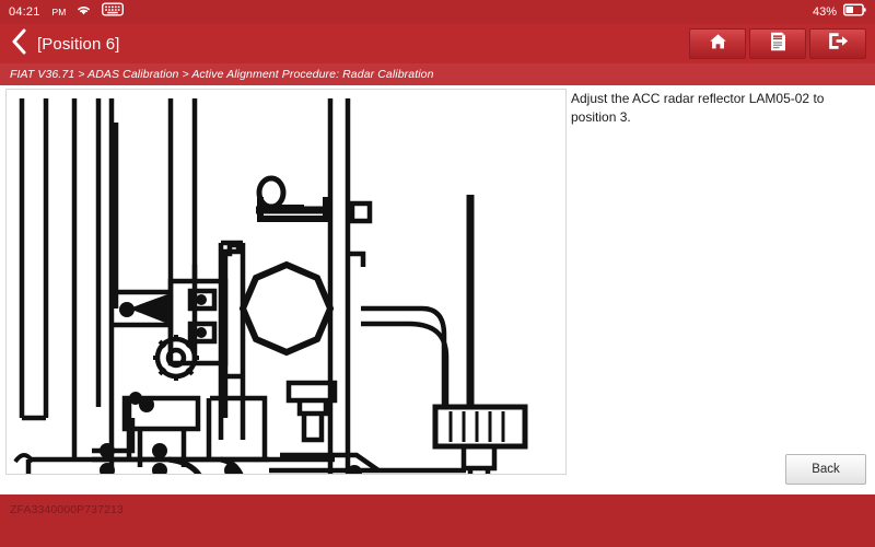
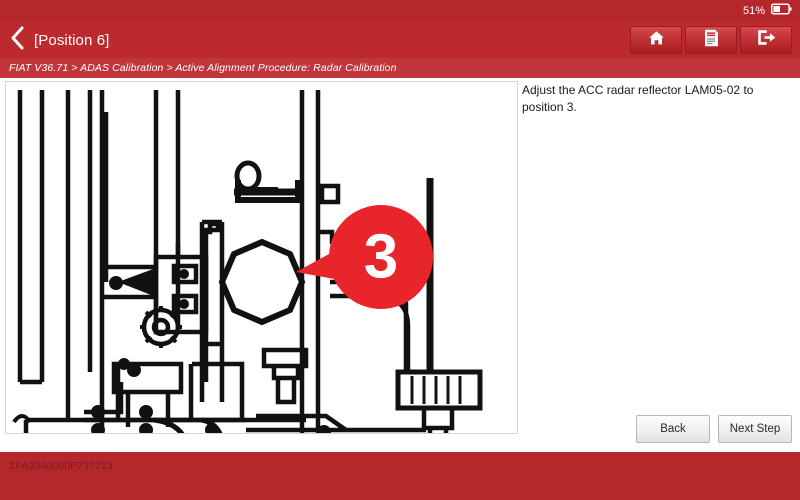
- 04:21
- PM
- 43%
+ 51%
  [Position 6]
  FIAT V36.71 > ADAS Calibration > Active Alignment Procedure: Radar Calibration
+ 3
  Adjust the ACC radar reflector LAM05-02 to position 3.
  Back
+ Next Step
  ZFA3340000P737213
